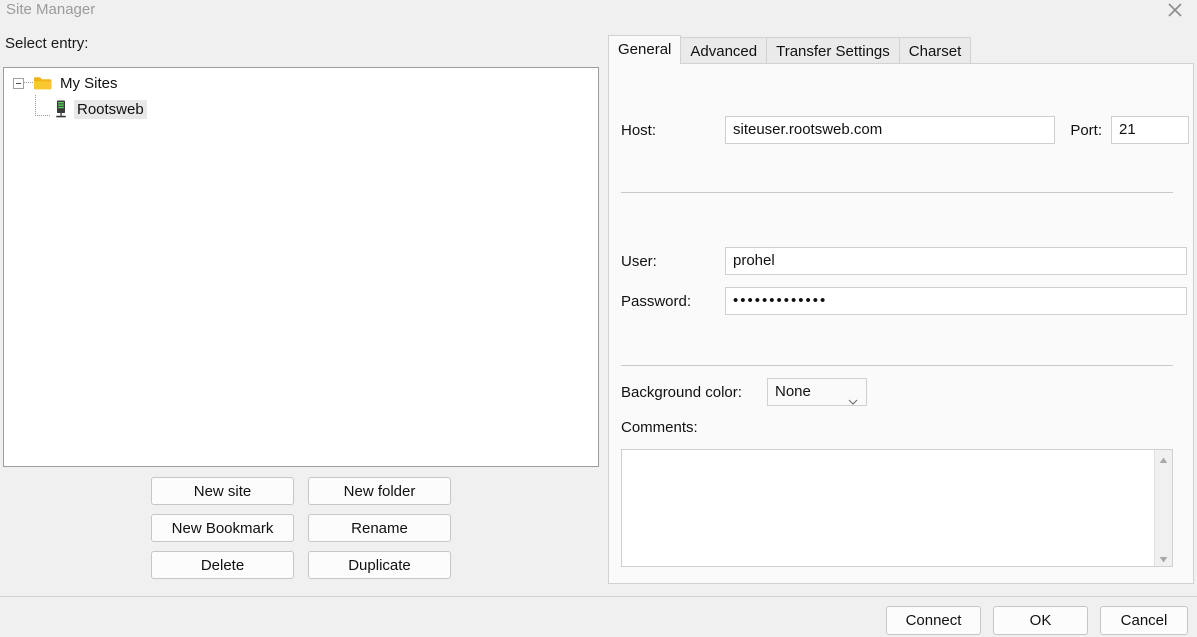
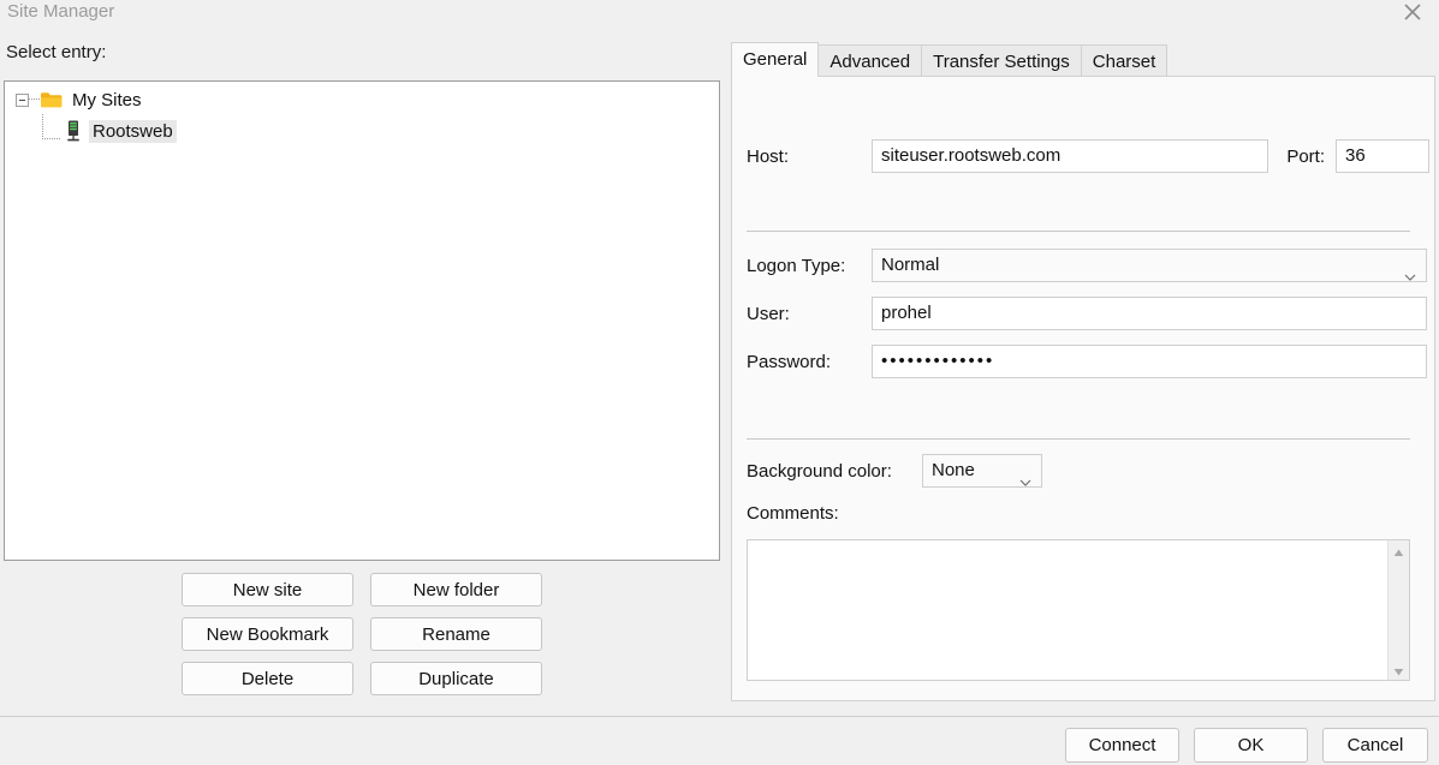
  Site Manager
  Select entry:
  My Sites
  Rootsweb
  New site
  New folder
  New Bookmark
  Rename
  Delete
  Duplicate
  General
  Advanced
  Transfer Settings
  Charset
  Host:
  siteuser.rootsweb.com
  Port:
- 21
+ 36
+ Logon Type:
+ Normal
  User:
  prohel
  Password:
  •••••••••••••
  Background color:
  None
  Comments:
  Connect
  OK
  Cancel
